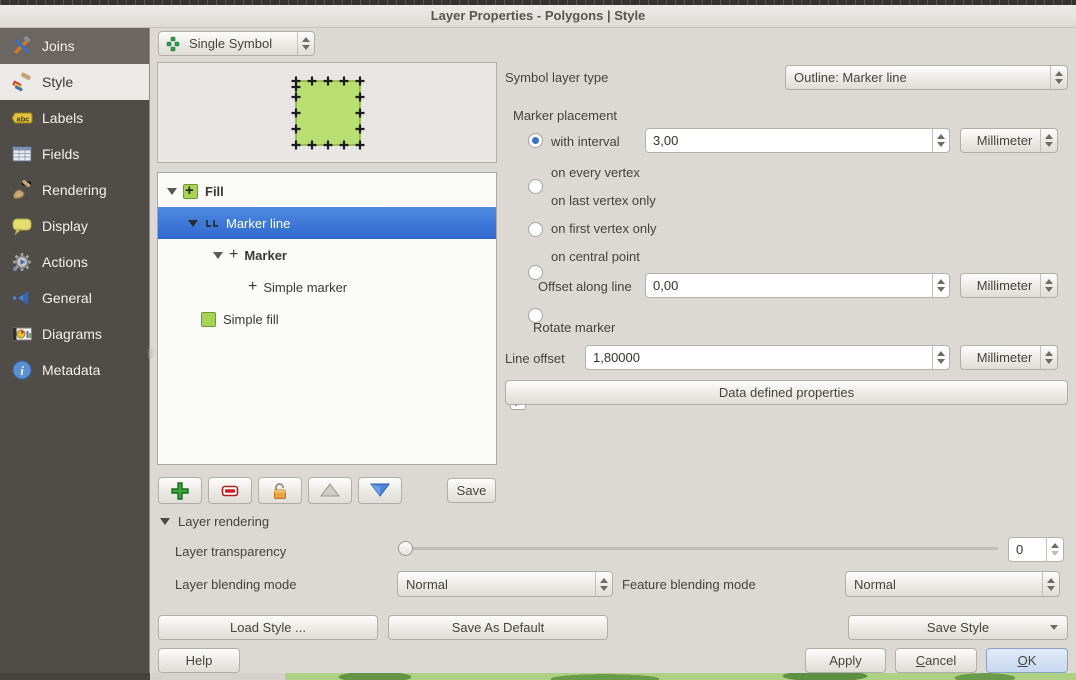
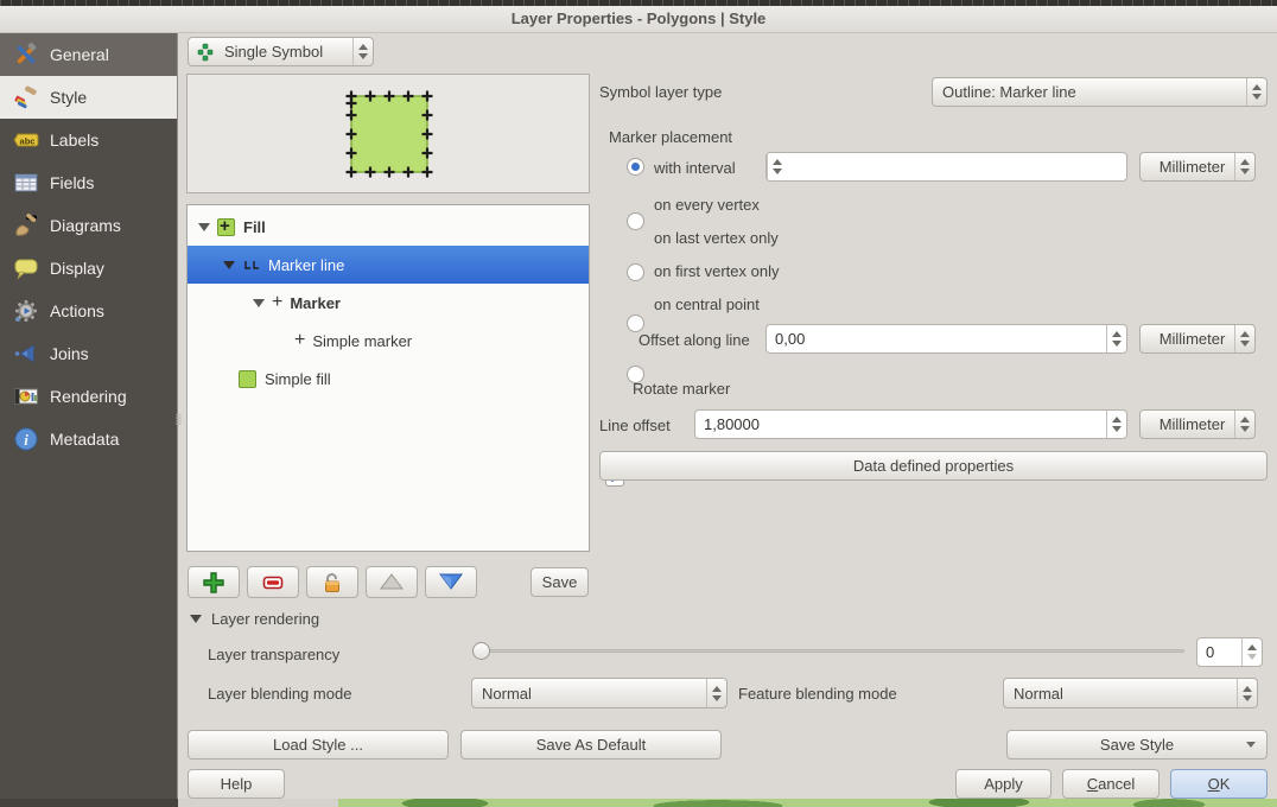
  Layer Properties - Polygons | Style
- Joins
+ General
  Style
  abc
  Labels
  Fields
- Rendering
+ Diagrams
  Display
  Actions
- General
+ Joins
- Diagrams
+ Rendering
  i
  Metadata
  ≡
  ≡
  Single Symbol
  Fill
  Marker line
  +
  Marker
  +
  Simple marker
  Simple fill
  Save
  Symbol layer type
  Outline: Marker line
  Marker placement
  with interval
- 3,00
  Millimeter
  on every vertex
  on last vertex only
  on first vertex only
  on central point
  Offset along line
  0,00
  Millimeter
  Rotate marker
  Line offset
  1,80000
  Millimeter
  Data defined properties
  Layer rendering
  Layer transparency
  0
  Layer blending mode
  Normal
  Feature blending mode
  Normal
  Load Style ...
  Save As Default
  Save Style
  Help
  Apply
  Cancel
  OK
